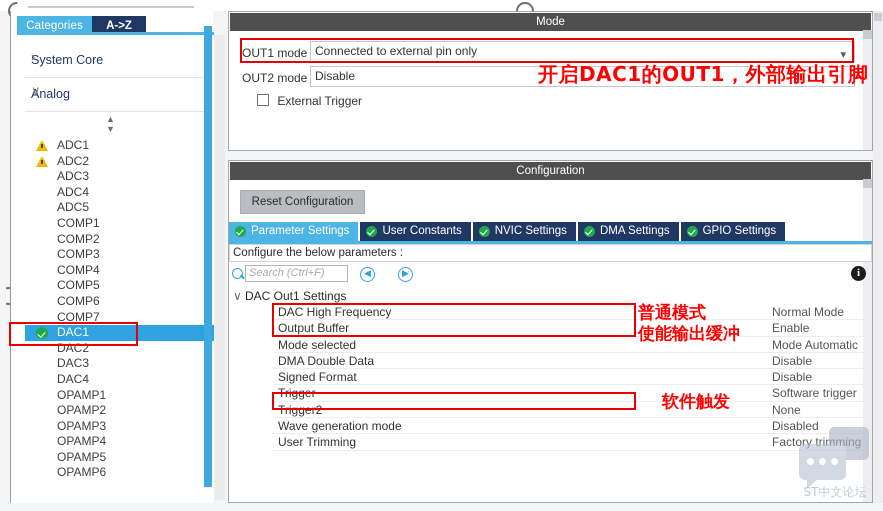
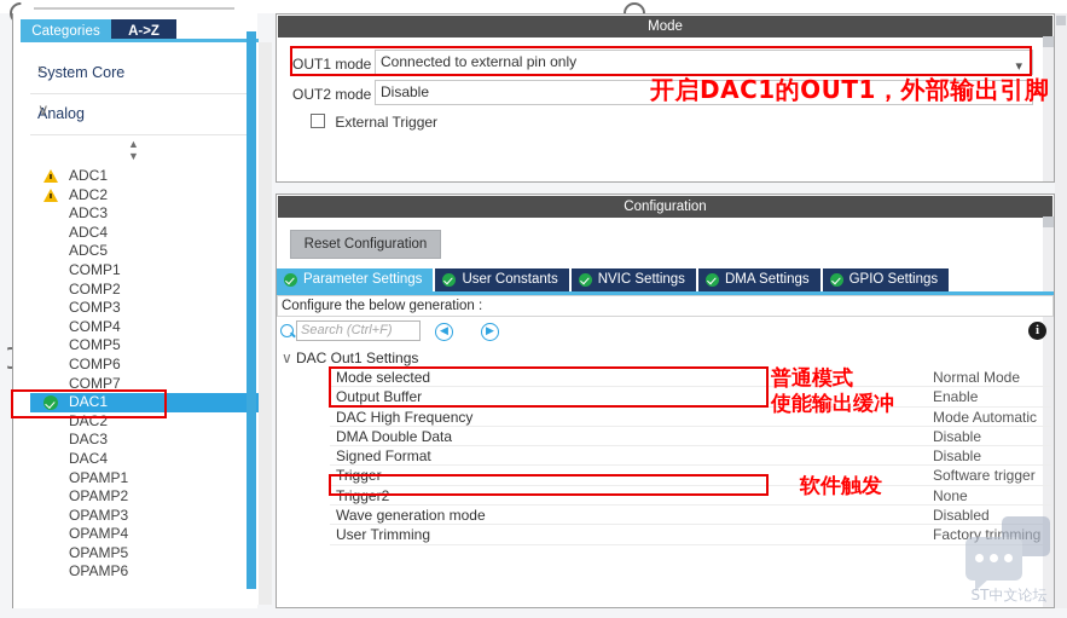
  Categories
  A->Z
  System Core
  ›
  Analog
  ∨
  ▲
  ▼
  ADC1
  ADC2
  ADC3
  ADC4
  ADC5
  COMP1
  COMP2
  COMP3
  COMP4
  COMP5
  COMP6
  COMP7
  DAC1
  DAC2
  DAC3
  DAC4
  OPAMP1
  OPAMP2
  OPAMP3
  OPAMP4
  OPAMP5
  OPAMP6
  Mode
  OUT1 mode
  Connected to external pin only
  ▾
  OUT2 mode
  Disable
  External Trigger
  Configuration
  Reset Configuration
  Parameter Settings
  User Constants
  NVIC Settings
  DMA Settings
  GPIO Settings
- Configure the below parameters :
+ Configure the below generation :
  Search (Ctrl+F)
  ◀
  ▶
  i
  ∨ DAC Out1 Settings
- DAC High Frequency
+ Mode selected
  Normal Mode
  Output Buffer
  Enable
- Mode selected
+ DAC High Frequency
  Mode Automatic
  DMA Double Data
  Disable
  Signed Format
  Disable
  Trigger
  Software trigger
  Trigger2
  None
  Wave generation mode
  Disabled
  User Trimming
  Factory trimming
  开启DAC1的OUT1，外部输出引脚
  普通模式
  使能输出缓冲
  软件触发
  ST中文论坛
